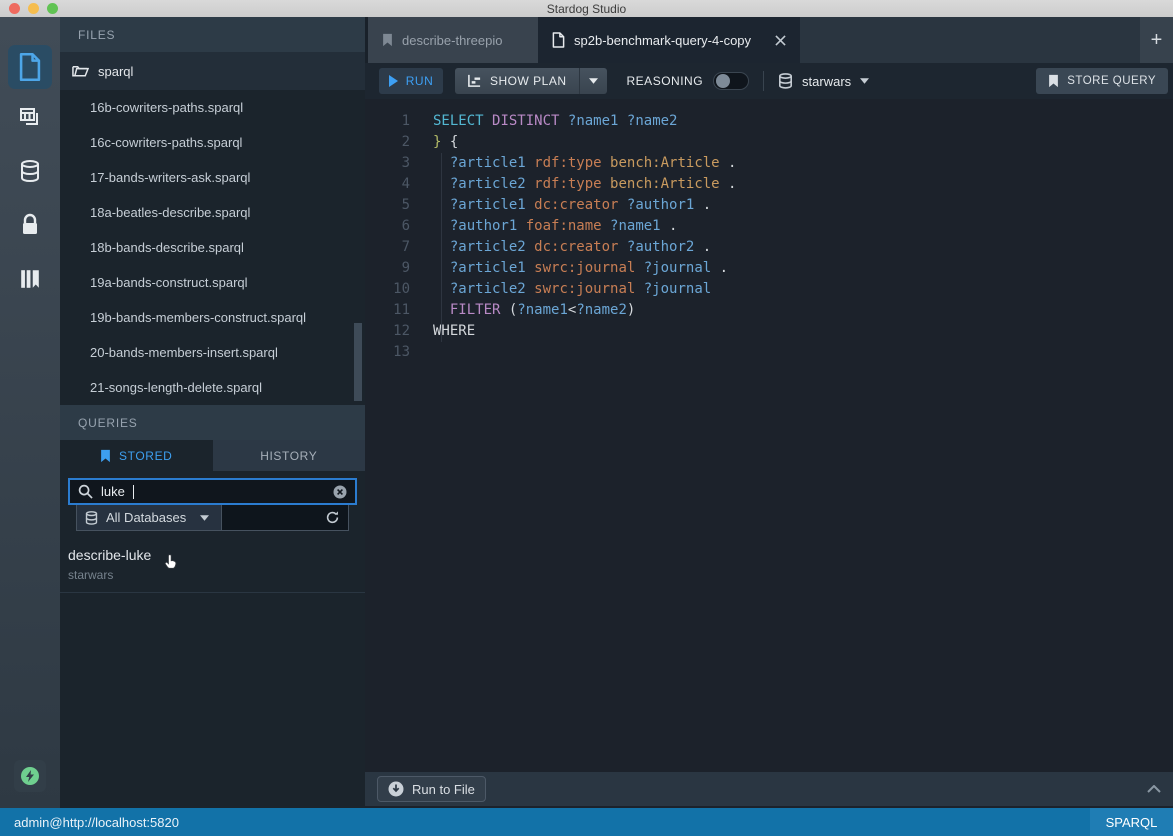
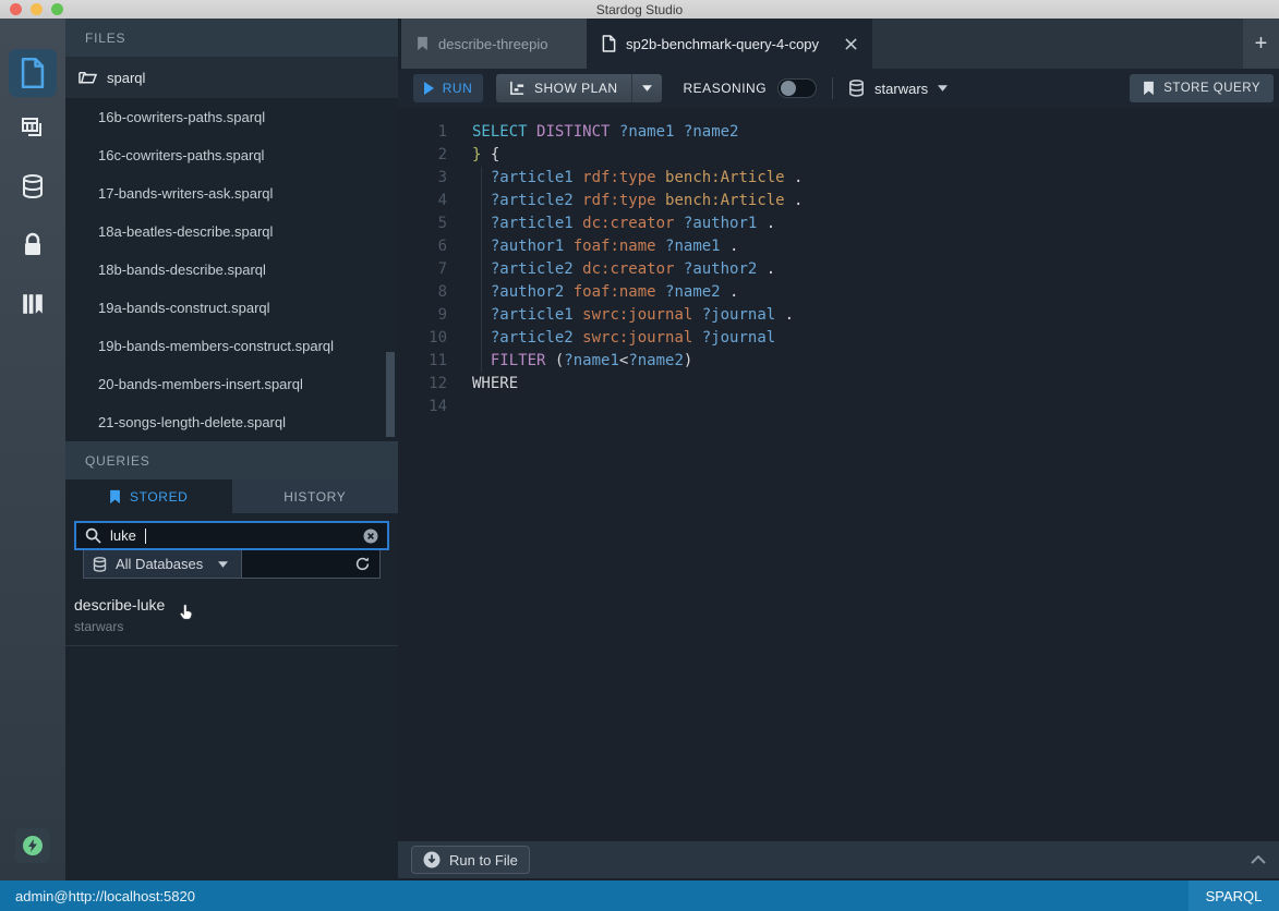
  Stardog Studio
  FILES
  sparql
  16b-cowriters-paths.sparql
  16c-cowriters-paths.sparql
  17-bands-writers-ask.sparql
  18a-beatles-describe.sparql
  18b-bands-describe.sparql
  19a-bands-construct.sparql
  19b-bands-members-construct.sparql
  20-bands-members-insert.sparql
  21-songs-length-delete.sparql
  QUERIES
  STORED
  HISTORY
  luke
  All Databases
  describe-luke
  starwars
  describe-threepio
  sp2b-benchmark-query-4-copy
  +
  RUN
  SHOW PLAN
  REASONING
  starwars
  STORE QUERY
  1
  SELECT DISTINCT ?name1 ?name2
  2
  } {
  3
  ?article1 rdf:type bench:Article .
  4
  ?article2 rdf:type bench:Article .
  5
  ?article1 dc:creator ?author1 .
  6
  ?author1 foaf:name ?name1 .
  7
  ?article2 dc:creator ?author2 .
+ 8
+ ?author2 foaf:name ?name2 .
  9
  ?article1 swrc:journal ?journal .
  10
  ?article2 swrc:journal ?journal
  11
  FILTER (?name1<?name2)
  12
  WHERE
- 13
+ 14
  Run to File
  admin@http://localhost:5820
  SPARQL
